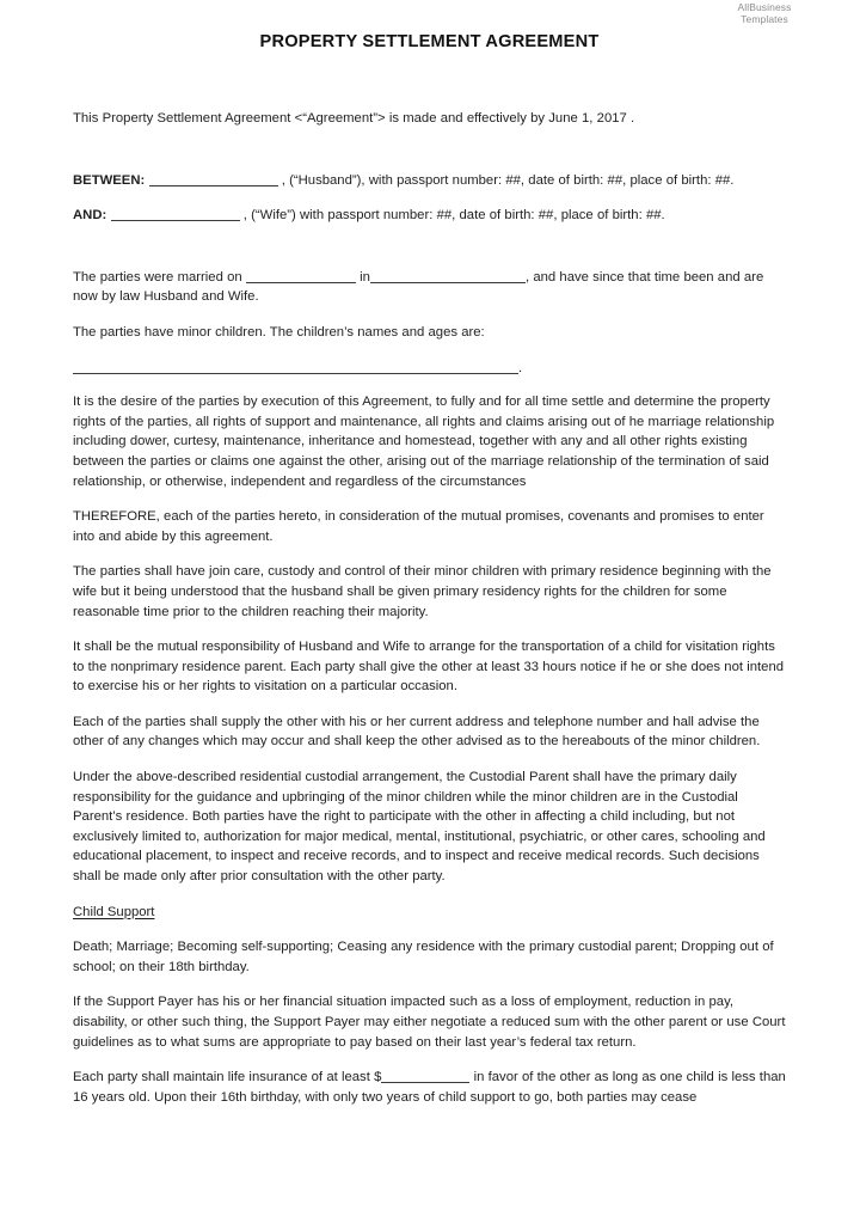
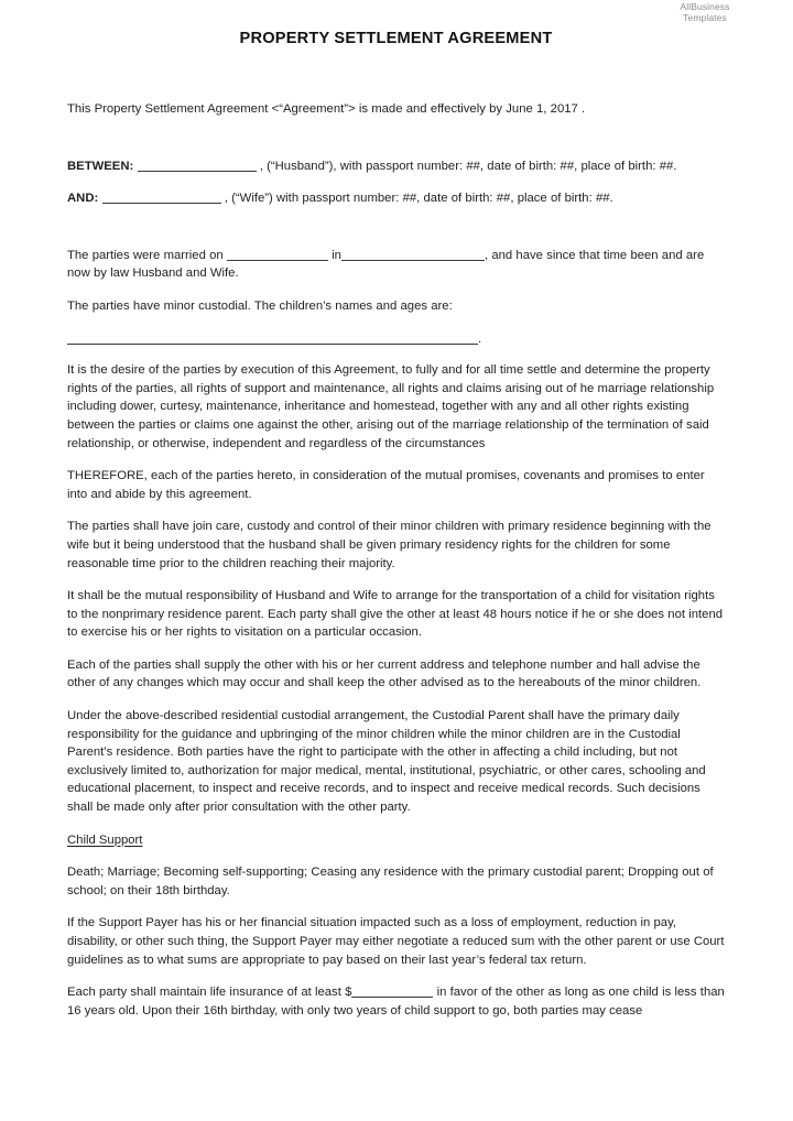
  AllBusiness
  Templates
  PROPERTY SETTLEMENT AGREEMENT
  This Property Settlement Agreement <“Agreement”> is made and effectively by June 1, 2017 .
  BETWEEN: , (“Husband”), with passport number: ##, date of birth: ##, place of birth: ##.
  AND: , (“Wife”) with passport number: ##, date of birth: ##, place of birth: ##.
  The parties were married on in , and have since that time been and are now by law Husband and Wife.
- The parties have minor children. The children’s names and ages are:
+ The parties have minor custodial. The children’s names and ages are:
  .
  It is the desire of the parties by execution of this Agreement, to fully and for all time settle and determine the property rights of the parties, all rights of support and maintenance, all rights and claims arising out of he marriage relationship including dower, curtesy, maintenance, inheritance and homestead, together with any and all other rights existing between the parties or claims one against the other, arising out of the marriage relationship of the termination of said relationship, or otherwise, independent and regardless of the circumstances
  THEREFORE, each of the parties hereto, in consideration of the mutual promises, covenants and promises to enter into and abide by this agreement.
  The parties shall have join care, custody and control of their minor children with primary residence beginning with the wife but it being understood that the husband shall be given primary residency rights for the children for some reasonable time prior to the children reaching their majority.
- It shall be the mutual responsibility of Husband and Wife to arrange for the transportation of a child for visitation rights to the nonprimary residence parent. Each party shall give the other at least 33 hours notice if he or she does not intend to exercise his or her rights to visitation on a particular occasion.
+ It shall be the mutual responsibility of Husband and Wife to arrange for the transportation of a child for visitation rights to the nonprimary residence parent. Each party shall give the other at least 48 hours notice if he or she does not intend to exercise his or her rights to visitation on a particular occasion.
  Each of the parties shall supply the other with his or her current address and telephone number and hall advise the other of any changes which may occur and shall keep the other advised as to the hereabouts of the minor children.
  Under the above-described residential custodial arrangement, the Custodial Parent shall have the primary daily responsibility for the guidance and upbringing of the minor children while the minor children are in the Custodial Parent’s residence. Both parties have the right to participate with the other in affecting a child including, but not exclusively limited to, authorization for major medical, mental, institutional, psychiatric, or other cares, schooling and educational placement, to inspect and receive records, and to inspect and receive medical records. Such decisions shall be made only after prior consultation with the other party.
  Child Support
  Death; Marriage; Becoming self-supporting; Ceasing any residence with the primary custodial parent; Dropping out of school; on their 18th birthday.
  If the Support Payer has his or her financial situation impacted such as a loss of employment, reduction in pay, disability, or other such thing, the Support Payer may either negotiate a reduced sum with the other parent or use Court guidelines as to what sums are appropriate to pay based on their last year’s federal tax return.
  Each party shall maintain life insurance of at least $ in favor of the other as long as one child is less than 16 years old. Upon their 16th birthday, with only two years of child support to go, both parties may cease
